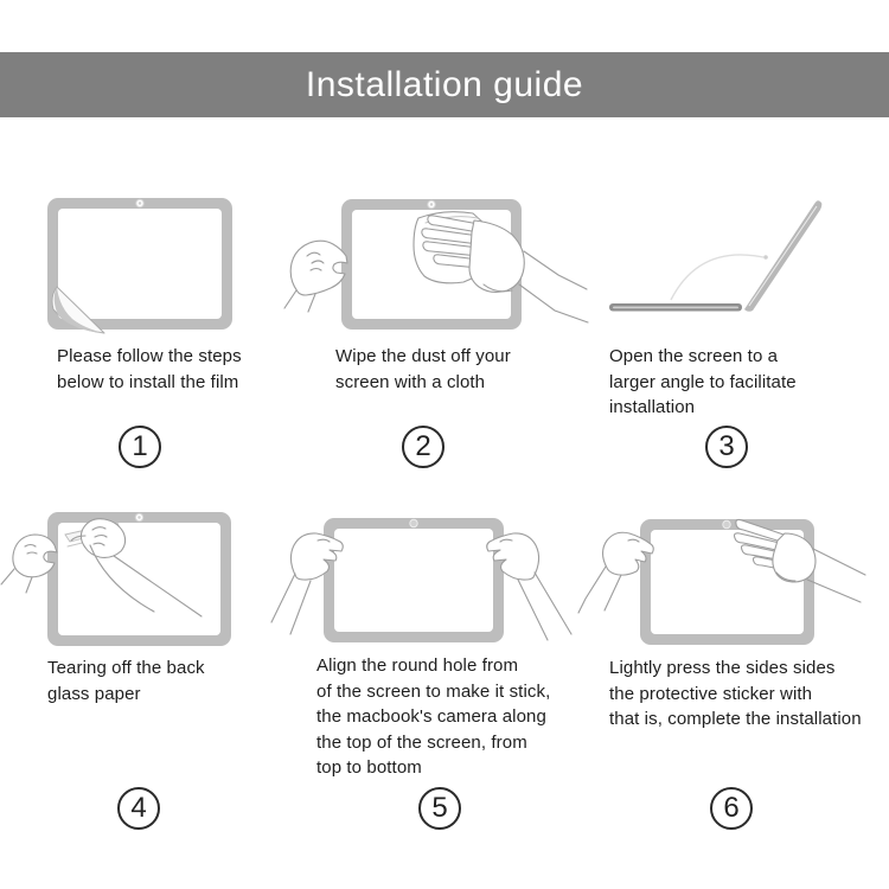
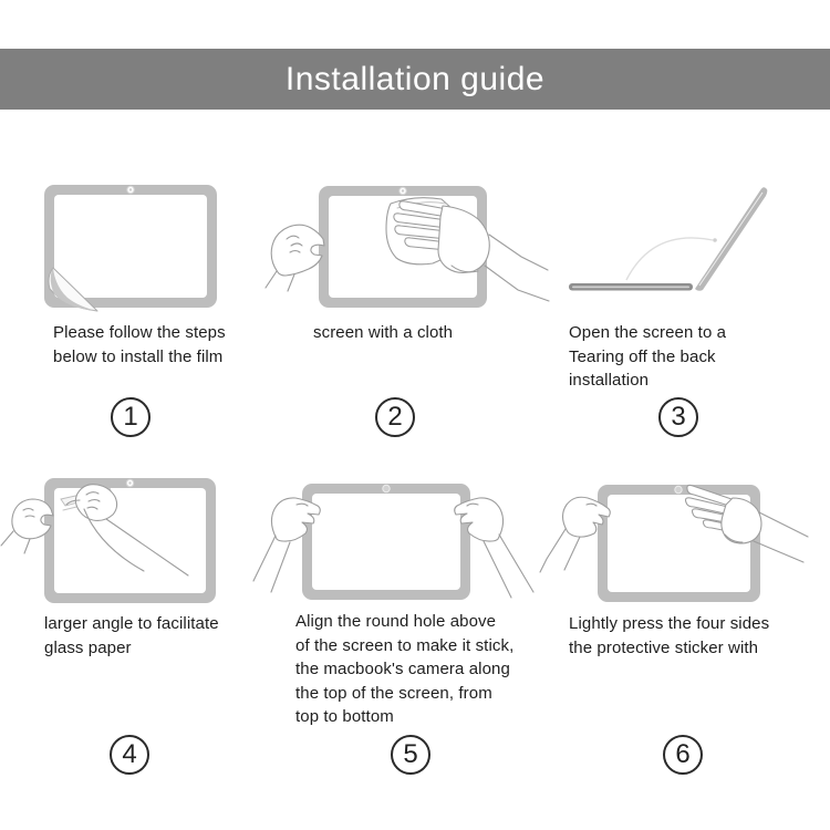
  Installation guide
  Please follow the steps
  below to install the film
- Wipe the dust off your
  screen with a cloth
  Open the screen to a
- larger angle to facilitate
+ Tearing off the back
  installation
- Tearing off the back
+ larger angle to facilitate
  glass paper
- Align the round hole from
+ Align the round hole above
  of the screen to make it stick,
  the macbook's camera along
  the top of the screen, from
  top to bottom
- Lightly press the sides sides
+ Lightly press the four sides
  the protective sticker with
- that is, complete the installation
  1
  2
  3
  4
  5
  6
